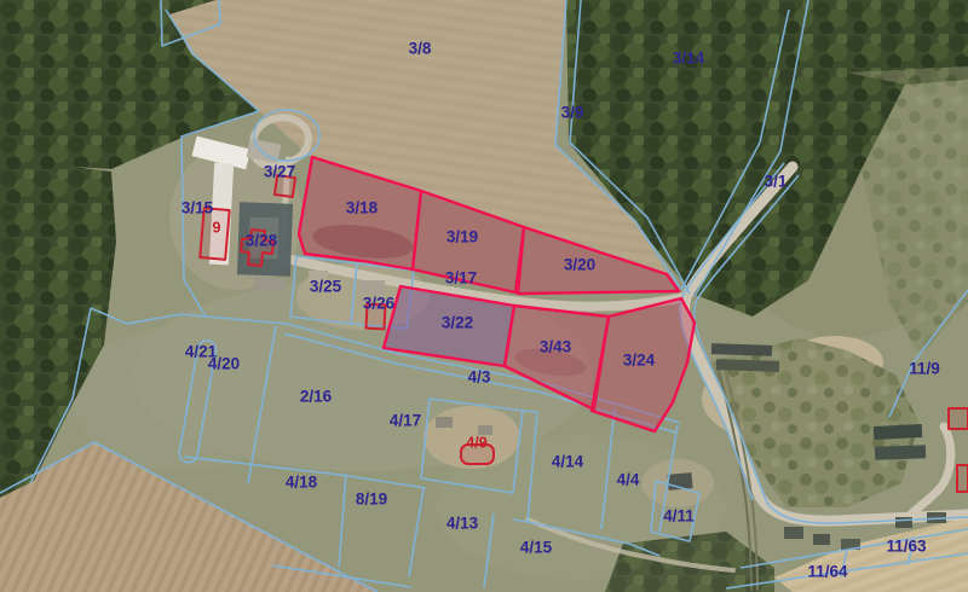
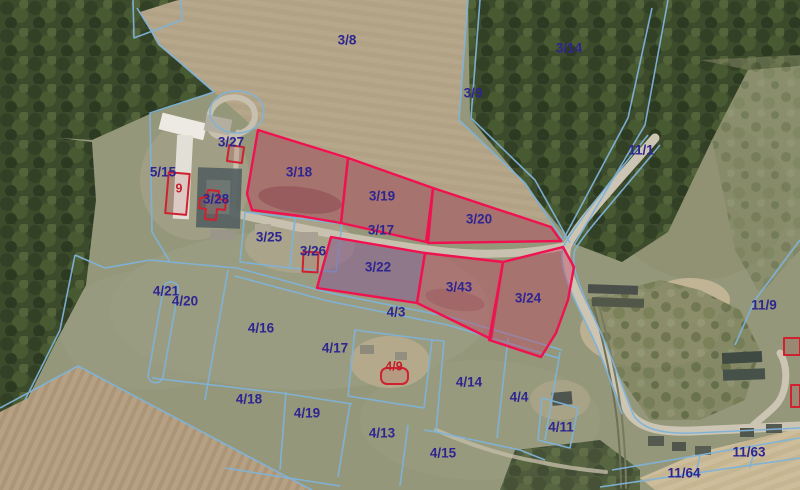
  3/8
  3/9
  3/14
- 3/1
+ 11/1
- 3/15
+ 5/15
  3/27
  3/28
  3/18
  3/19
  3/17
  3/20
  3/25
  3/26
  3/22
  3/43
  3/24
  4/3
  4/21
  4/20
- 2/16
+ 4/16
  4/17
  4/18
- 8/19
+ 4/19
  4/13
  4/15
  4/14
  4/4
  4/11
  11/9
  11/63
  11/64
  9
  4/9
